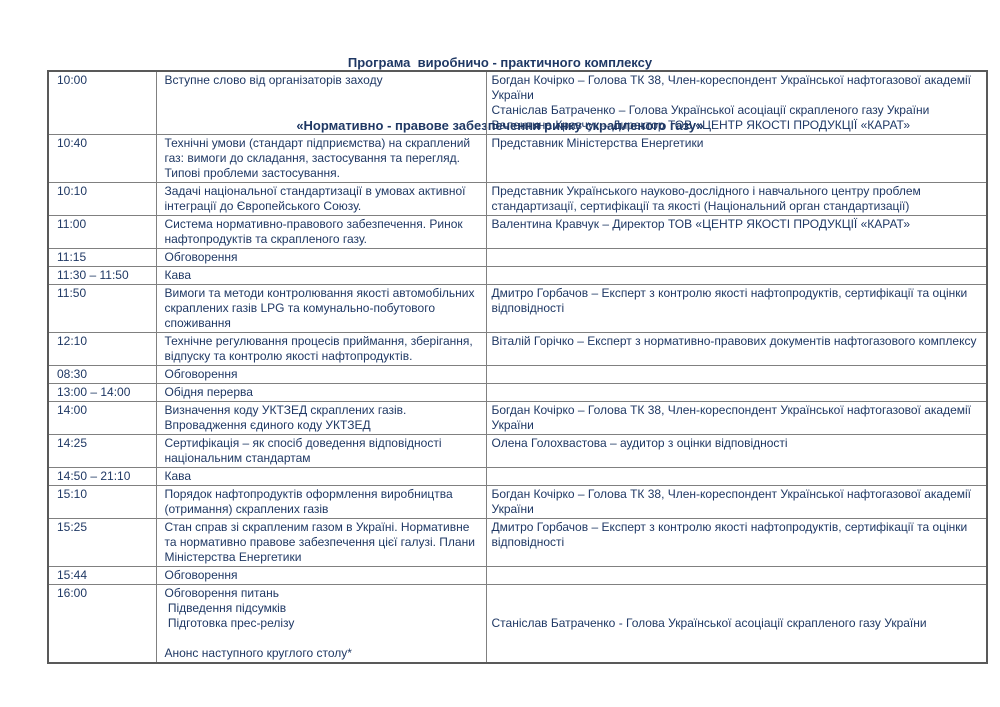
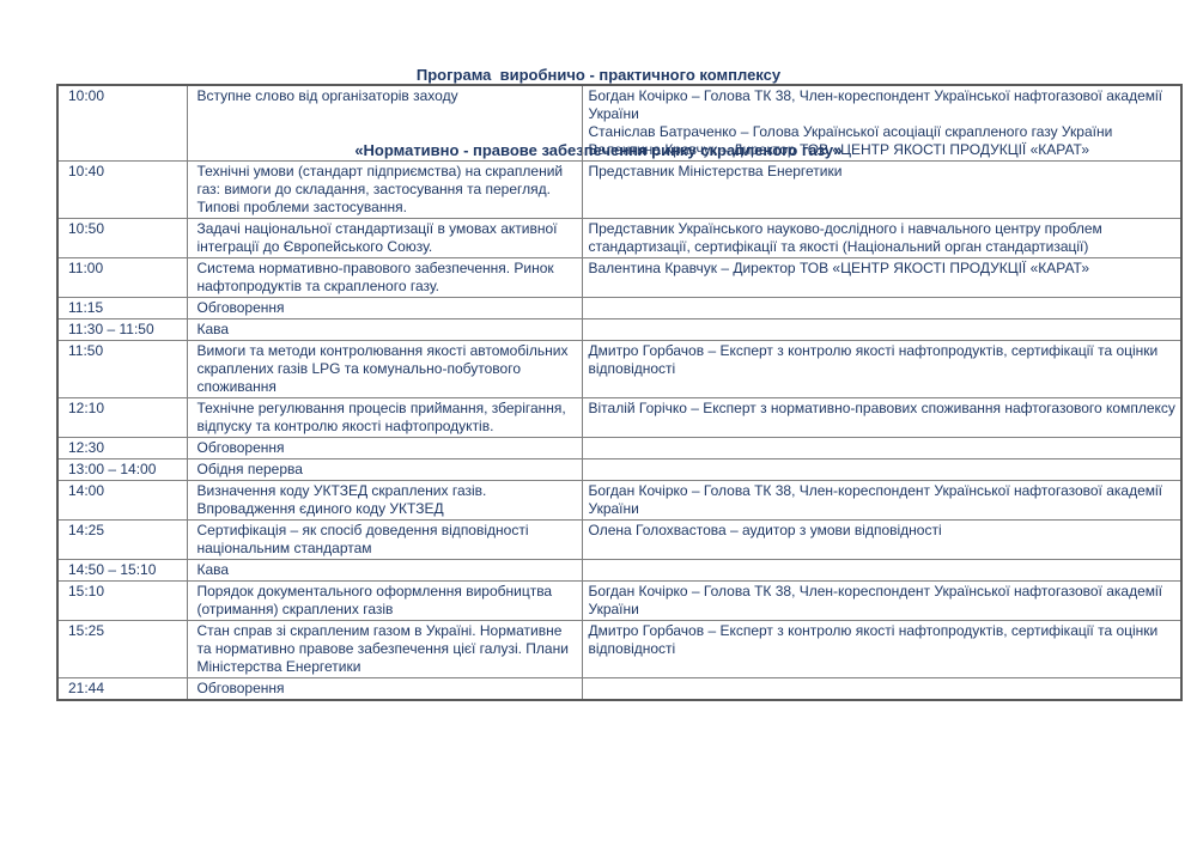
  Програма виробничо - практичного комплексу
  «Нормативно - правове забезпечення ринку скрапленого газу»
  10:00	Вступне слово від організаторів заходу	Богдан Кочірко – Голова ТК 38, Член-кореспондент Української нафтогазової академії України Станіслав Батраченко – Голова Української асоціації скрапленого газу України Валентина Кравчук – Директор ТОВ «ЦЕНТР ЯКОСТІ ПРОДУКЦІЇ «КАРАТ»
  10:40	Технічні умови (стандарт підприємства) на скраплений газ: вимоги до складання, застосування та перегляд. Типові проблеми застосування.	Представник Міністерства Енергетики
- 10:10	Задачі національної стандартизації в умовах активної інтеграції до Європейського Союзу.	Представник Українського науково-дослідного і навчального центру проблем стандартизації, сертифікації та якості (Національний орган стандартизації)
+ 10:50	Задачі національної стандартизації в умовах активної інтеграції до Європейського Союзу.	Представник Українського науково-дослідного і навчального центру проблем стандартизації, сертифікації та якості (Національний орган стандартизації)
  11:00	Система нормативно-правового забезпечення. Ринок нафтопродуктів та скрапленого газу.	Валентина Кравчук – Директор ТОВ «ЦЕНТР ЯКОСТІ ПРОДУКЦІЇ «КАРАТ»
  11:15	Обговорення
  11:30 – 11:50	Кава
  11:50	Вимоги та методи контролювання якості автомобільних скраплених газів LPG та комунально-побутового споживання	Дмитро Горбачов – Експерт з контролю якості нафтопродуктів, сертифікації та оцінки відповідності
- 12:10	Технічне регулювання процесів приймання, зберігання, відпуску та контролю якості нафтопродуктів.	Віталій Горічко – Експерт з нормативно-правових документів нафтогазового комплексу
+ 12:10	Технічне регулювання процесів приймання, зберігання, відпуску та контролю якості нафтопродуктів.	Віталій Горічко – Експерт з нормативно-правових споживання нафтогазового комплексу
- 08:30	Обговорення
+ 12:30	Обговорення
  13:00 – 14:00	Обідня перерва
  14:00	Визначення коду УКТЗЕД скраплених газів. Впровадження єдиного коду УКТЗЕД	Богдан Кочірко – Голова ТК 38, Член-кореспондент Української нафтогазової академії України
- 14:25	Сертифікація – як спосіб доведення відповідності національним стандартам	Олена Голохвастова – аудитор з оцінки відповідності
+ 14:25	Сертифікація – як спосіб доведення відповідності національним стандартам	Олена Голохвастова – аудитор з умови відповідності
- 14:50 – 21:10	Кава
+ 14:50 – 15:10	Кава
- 15:10	Порядок нафтопродуктів оформлення виробництва (отримання) скраплених газів	Богдан Кочірко – Голова ТК 38, Член-кореспондент Української нафтогазової академії України
+ 15:10	Порядок документального оформлення виробництва (отримання) скраплених газів	Богдан Кочірко – Голова ТК 38, Член-кореспондент Української нафтогазової академії України
  15:25	Стан справ зі скрапленим газом в Україні. Нормативне та нормативно правове забезпечення цієї галузі. Плани Міністерства Енергетики	Дмитро Горбачов – Експерт з контролю якості нафтопродуктів, сертифікації та оцінки відповідності
- 15:44	Обговорення
+ 21:44	Обговорення
- 16:00	Обговорення питань Підведення підсумків Підготовка прес-релізу Анонс наступного круглого столу*	Станіслав Батраченко - Голова Української асоціації скрапленого газу України
